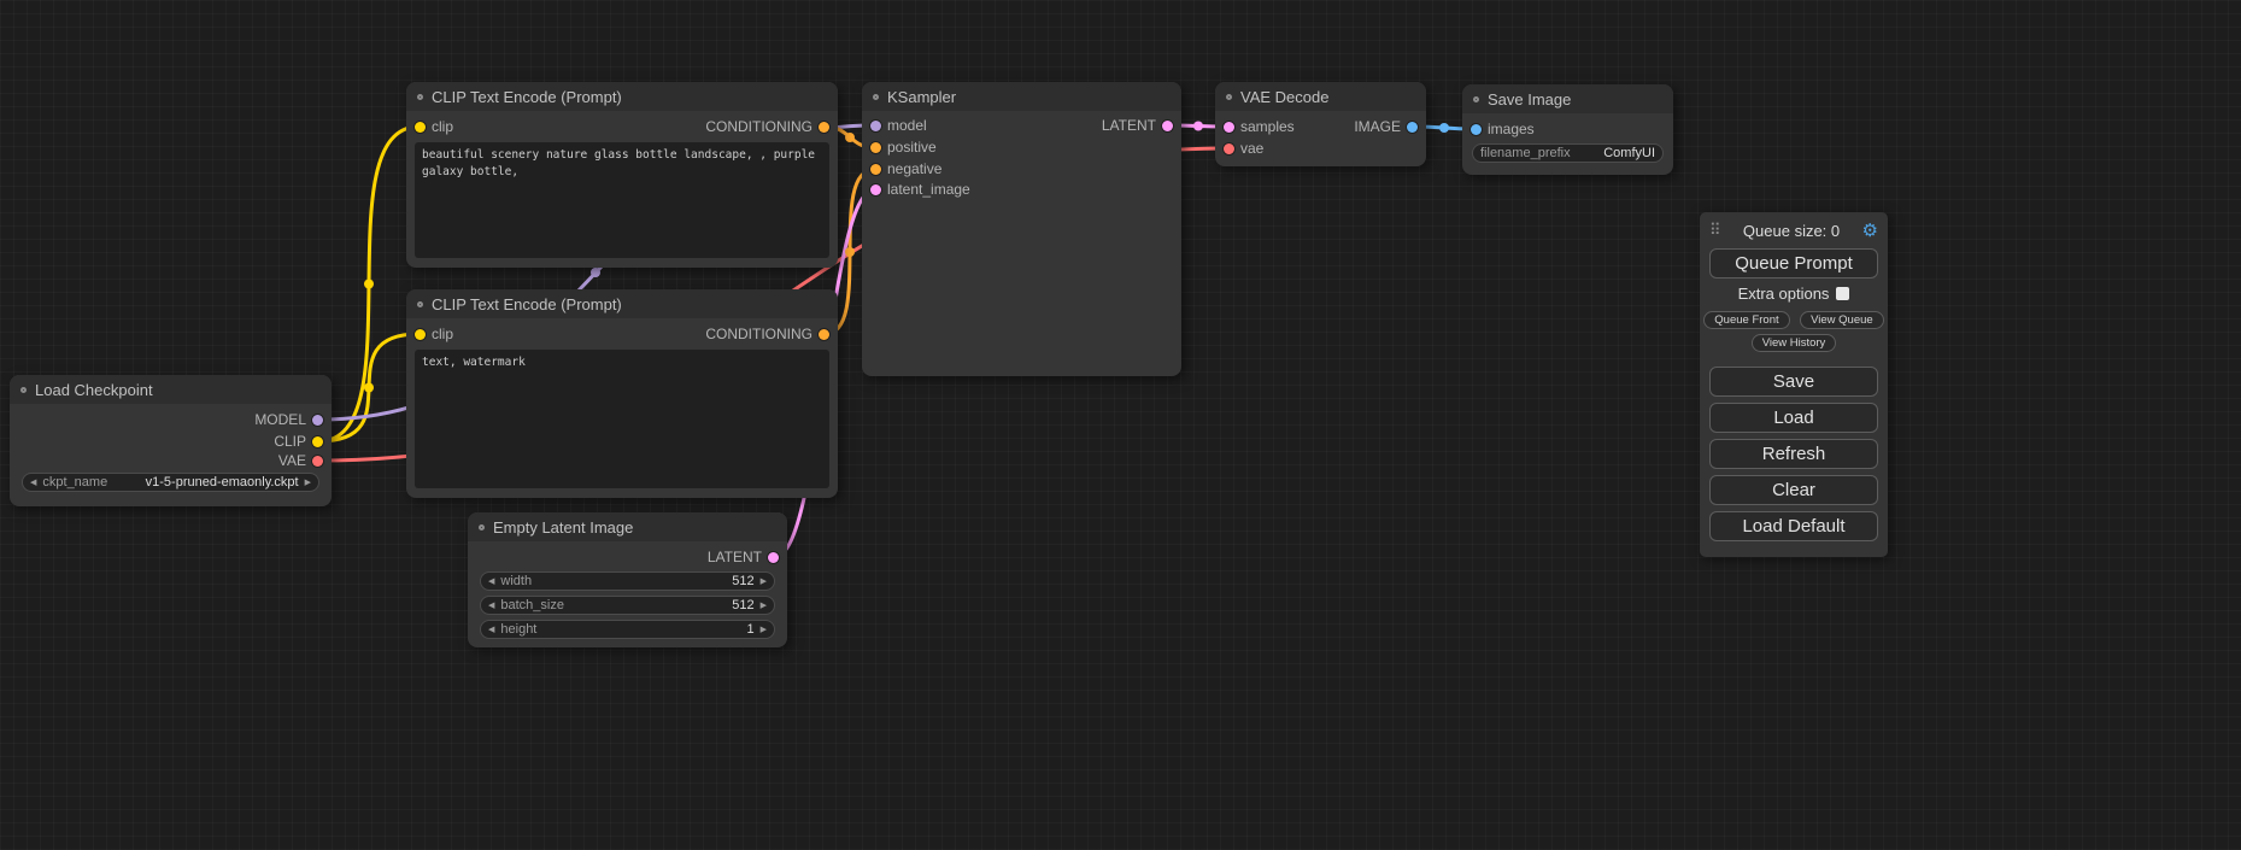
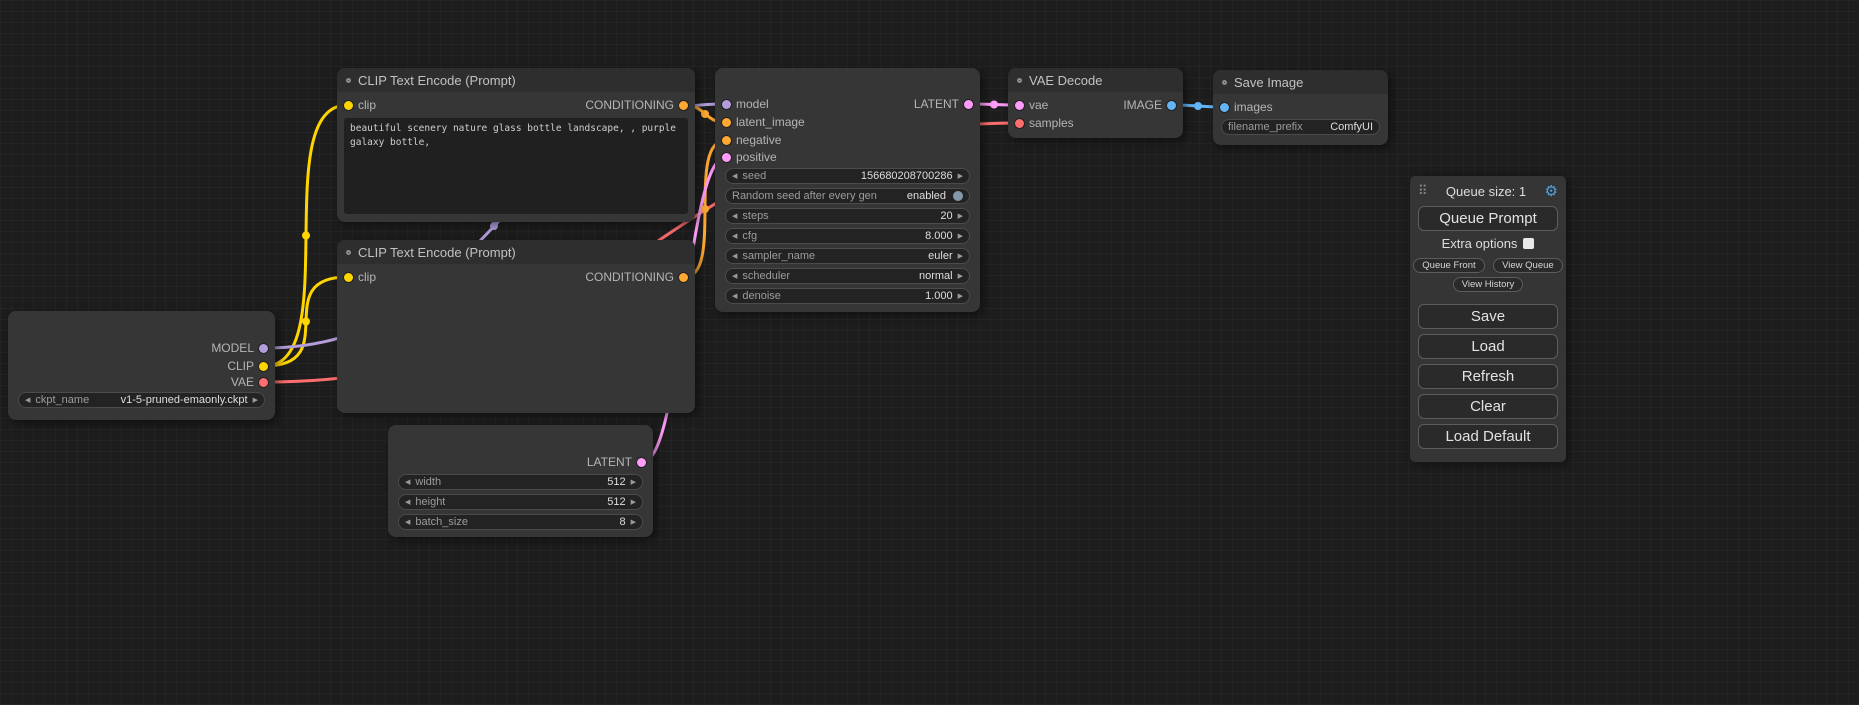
- Load Checkpoint
  MODEL
  CLIP
  VAE
  ckpt_name
  v1-5-pruned-emaonly.ckpt
  CLIP Text Encode (Prompt)
  clip
  CONDITIONING
  CLIP Text Encode (Prompt)
  clip
  CONDITIONING
- text, watermark
- Empty Latent Image
  LATENT
  width
  512
- batch_size
+ height
  512
- height
+ batch_size
- 1
+ 8
- KSampler
  model
- positive
+ latent_image
  negative
- latent_image
+ positive
  LATENT
+ seed
+ 156680208700286
+ Random seed after every gen
+ enabled
+ steps
+ 20
+ cfg
+ 8.000
+ sampler_name
+ euler
+ scheduler
+ normal
+ denoise
+ 1.000
  VAE Decode
- samples
+ vae
  IMAGE
- vae
+ samples
  Save Image
  images
  filename_prefix
  ComfyUI
  ⠿
- Queue size: 0
+ Queue size: 1
  ⚙
  Queue Prompt
  Extra options
  Queue Front View Queue
  View History
  Save
  Load
  Refresh
  Clear
  Load Default
